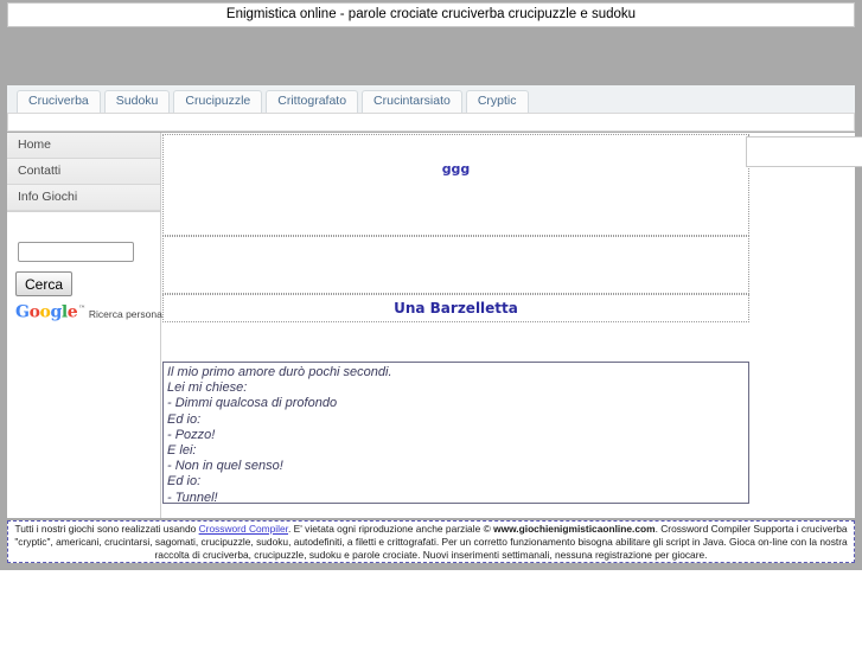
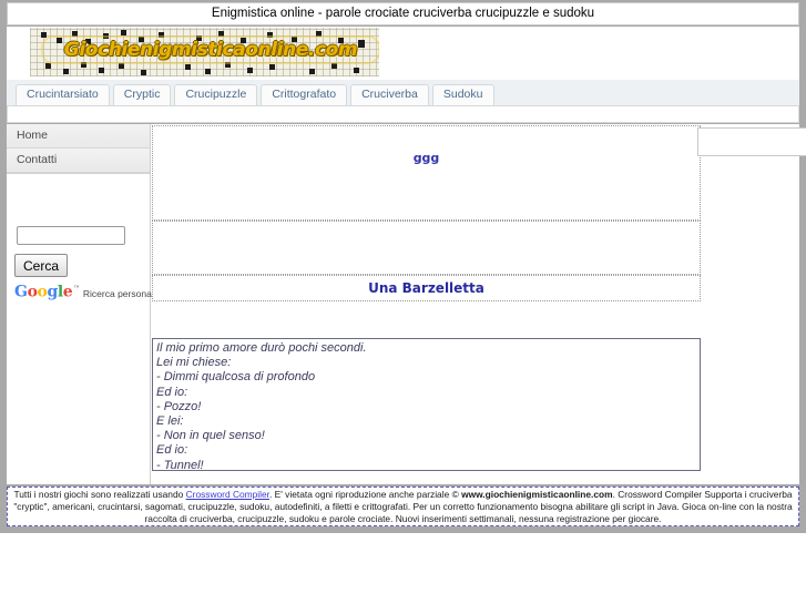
  Enigmistica online - parole crociate cruciverba crucipuzzle e sudoku
+ Giochienigmisticaonline.com
- Cruciverba
+ Crucintarsiato
- Sudoku
+ Cryptic
  Crucipuzzle
  Crittografato
- Crucintarsiato
+ Cruciverba
- Cryptic
+ Sudoku
  Home
  Contatti
- Info Giochi
  Cerca
  Google
  ggg
  Una Barzelletta
  Il mio primo amore durò pochi secondi.
  Lei mi chiese:
  - Dimmi qualcosa di profondo
  Ed io:
  - Pozzo!
  E lei:
  - Non in quel senso!
  Ed io:
  - Tunnel!
  Tutti i nostri giochi sono realizzati usando Crossword Compiler. E' vietata ogni riproduzione anche parziale © www.giochienigmisticaonline.com. Crossword Compiler Supporta i cruciverba "cryptic", americani, crucintarsi, sagomati, crucipuzzle, sudoku, autodefiniti, a filetti e crittografati. Per un corretto funzionamento bisogna abilitare gli script in Java. Gioca on-line con la nostra raccolta di cruciverba, crucipuzzle, sudoku e parole crociate. Nuovi inserimenti settimanali, nessuna registrazione per giocare.
